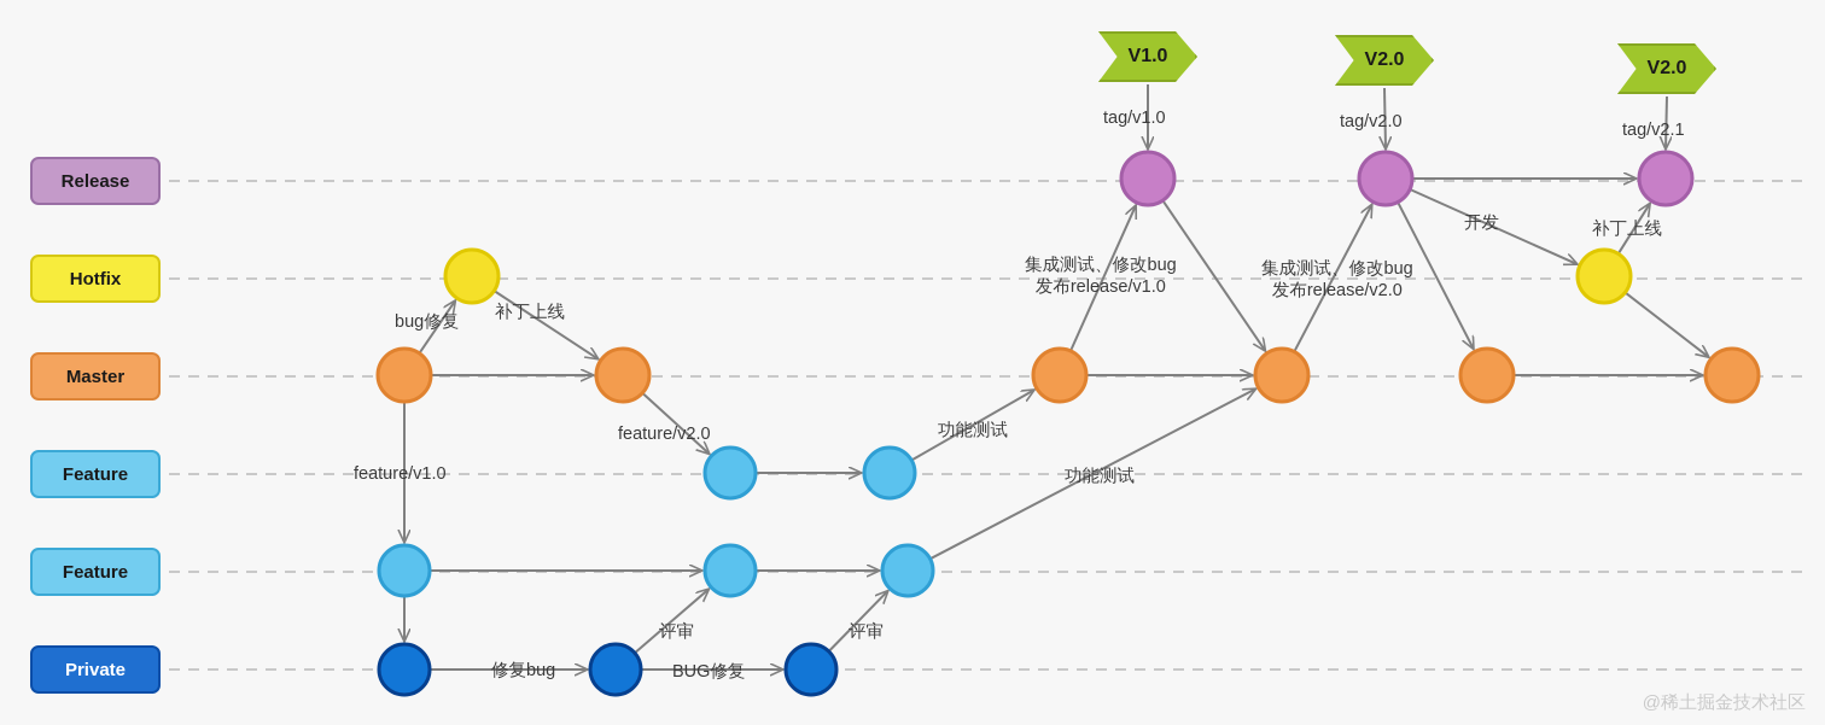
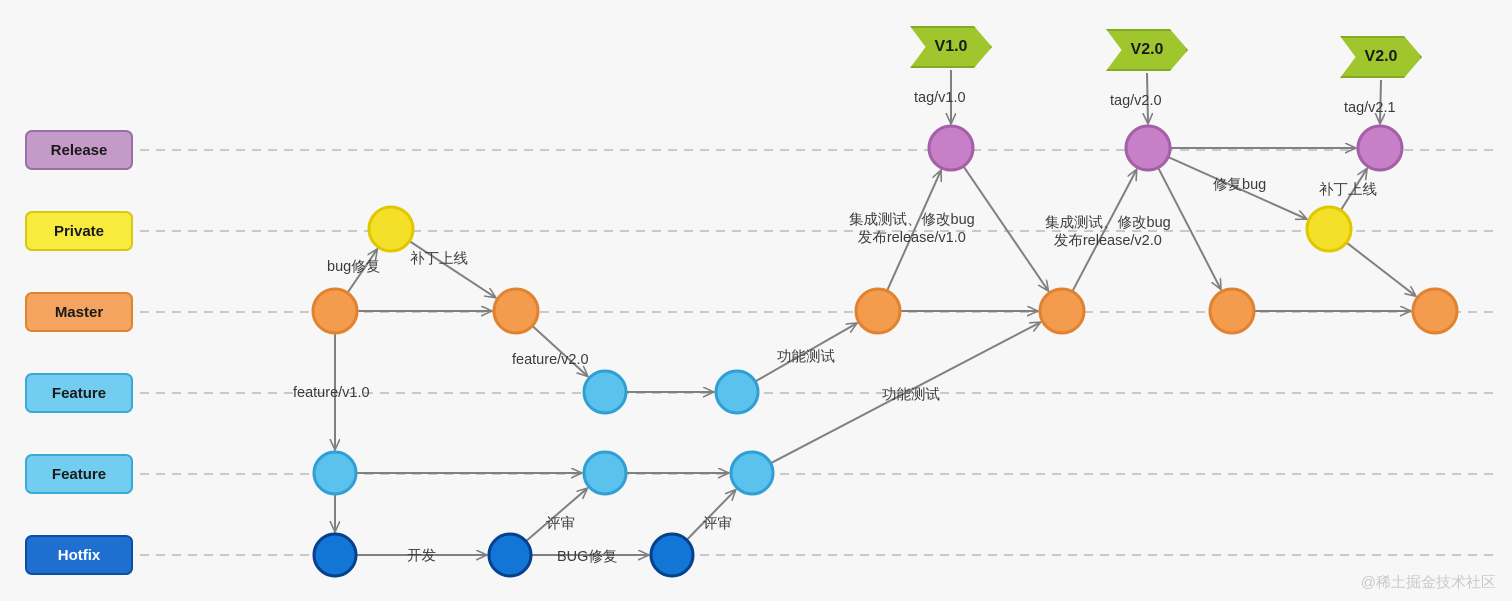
  Release
- Hotfix
+ Private
  Master
  Feature
  Feature
- Private
+ Hotfix
  V1.0
  tag/v1.0
  V2.0
  tag/v2.0
  V2.0
  tag/v2.1
  bug修复
  补丁上线
  feature/v1.0
  feature/v2.0
- 修复bug
+ 开发
  BUG修复
  评审
  评审
  功能测试
  功能测试
  集成测试、修改bug
  发布release/v1.0
  集成测试、修改bug
  发布release/v2.0
- 开发
+ 修复bug
  补丁上线
  @稀土掘金技术社区
